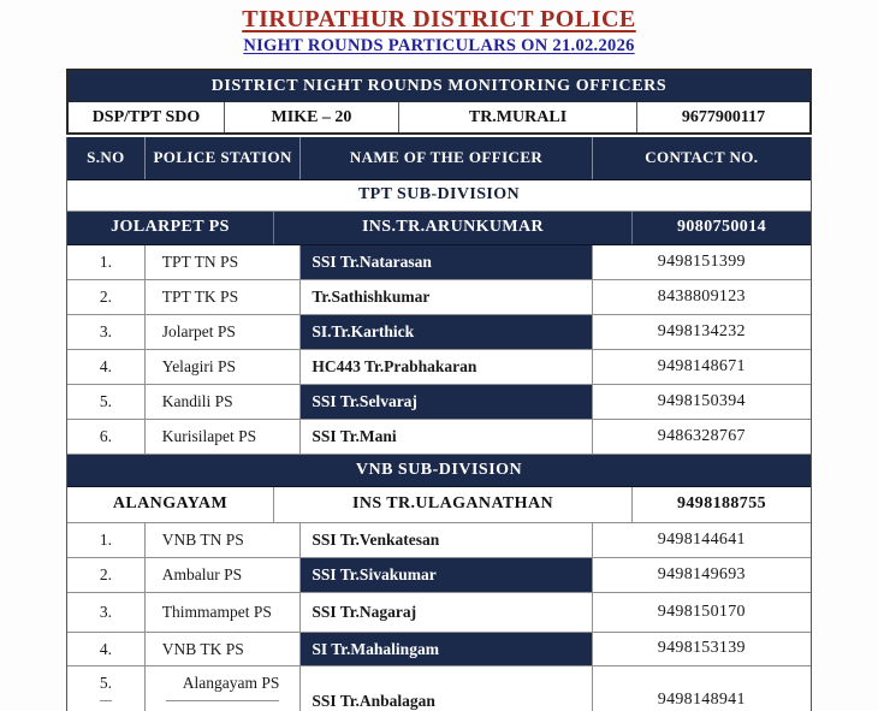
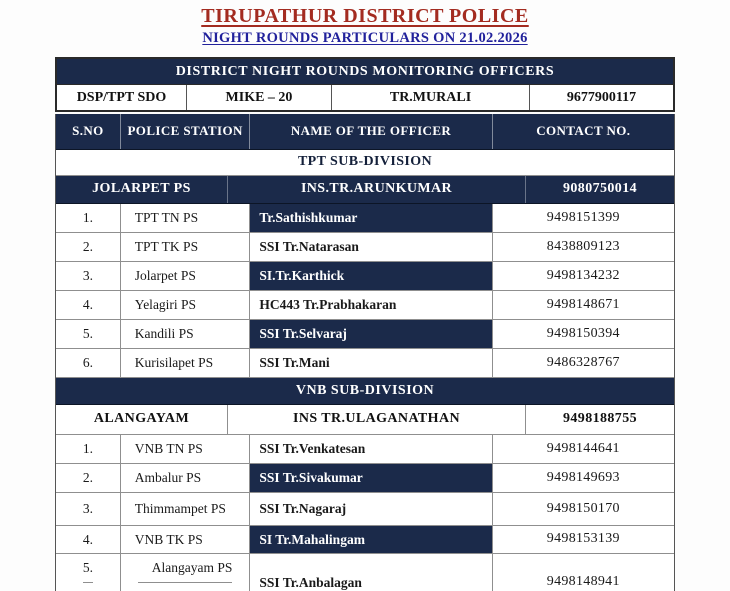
  TIRUPATHUR DISTRICT POLICE
  NIGHT ROUNDS PARTICULARS ON 21.02.2026
  DISTRICT NIGHT ROUNDS MONITORING OFFICERS
  DSP/TPT SDO
  MIKE – 20
  TR.MURALI
  9677900117
  S.NO
  POLICE STATION
  NAME OF THE OFFICER
  CONTACT NO.
  TPT SUB-DIVISION
  JOLARPET PS
  INS.TR.ARUNKUMAR
  9080750014
  1.
  TPT TN PS
- SSI Tr.Natarasan
+ Tr.Sathishkumar
  9498151399
  2.
  TPT TK PS
- Tr.Sathishkumar
+ SSI Tr.Natarasan
  8438809123
  3.
  Jolarpet PS
  SI.Tr.Karthick
  9498134232
  4.
  Yelagiri PS
  HC443 Tr.Prabhakaran
  9498148671
  5.
  Kandili PS
  SSI Tr.Selvaraj
  9498150394
  6.
  Kurisilapet PS
  SSI Tr.Mani
  9486328767
  VNB SUB-DIVISION
  ALANGAYAM
  INS TR.ULAGANATHAN
  9498188755
  1.
  VNB TN PS
  SSI Tr.Venkatesan
  9498144641
  2.
  Ambalur PS
  SSI Tr.Sivakumar
  9498149693
  3.
  Thimmampet PS
  SSI Tr.Nagaraj
  9498150170
  4.
  VNB TK PS
  SI Tr.Mahalingam
  9498153139
  5.
  Alangayam PS
  SSI Tr.Anbalagan
  9498148941
